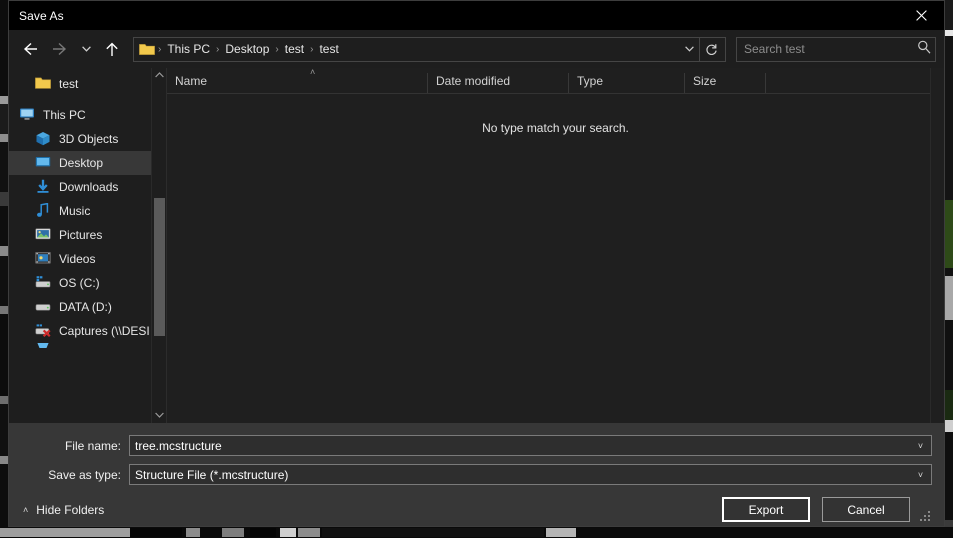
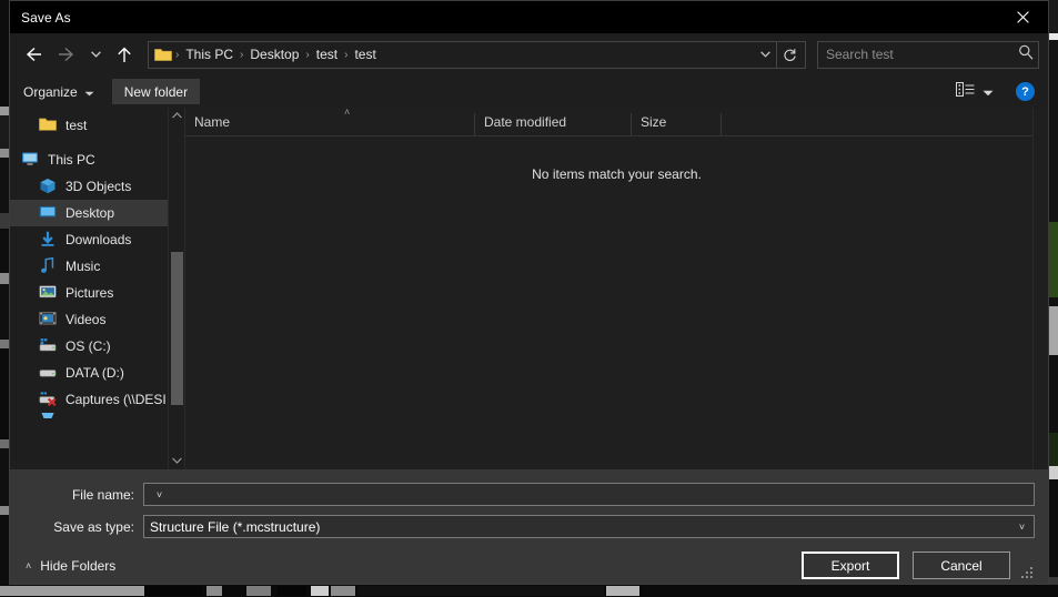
  Save As
  ›
  This PC
  ›
  Desktop
  ›
  test
  ›
  test
  Search test
+ Organize
+ New folder
+ ?
  test
  This PC
  3D Objects
  Desktop
  Downloads
  Music
  Pictures
  Videos
  OS (C:)
  DATA (D:)
  Captures (\\DESI
  Name
  Date modified
- Type
  Size
  ˄
- No type match your search.
+ No items match your search.
  File name:
- tree.mcstructure
  ˅
  Save as type:
  Structure File (*.mcstructure)
  ˅
  ˄
  Hide Folders
  Export
  Cancel
